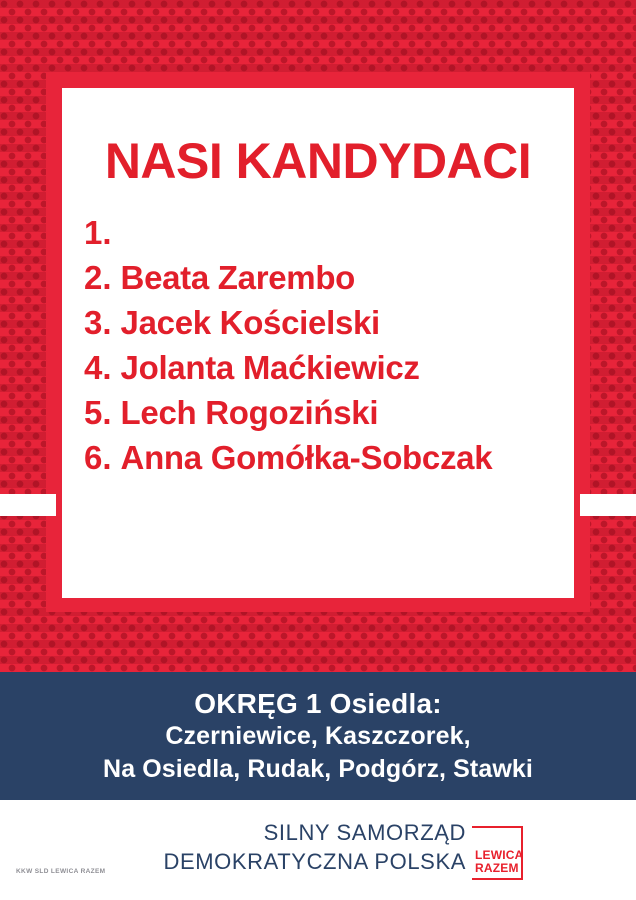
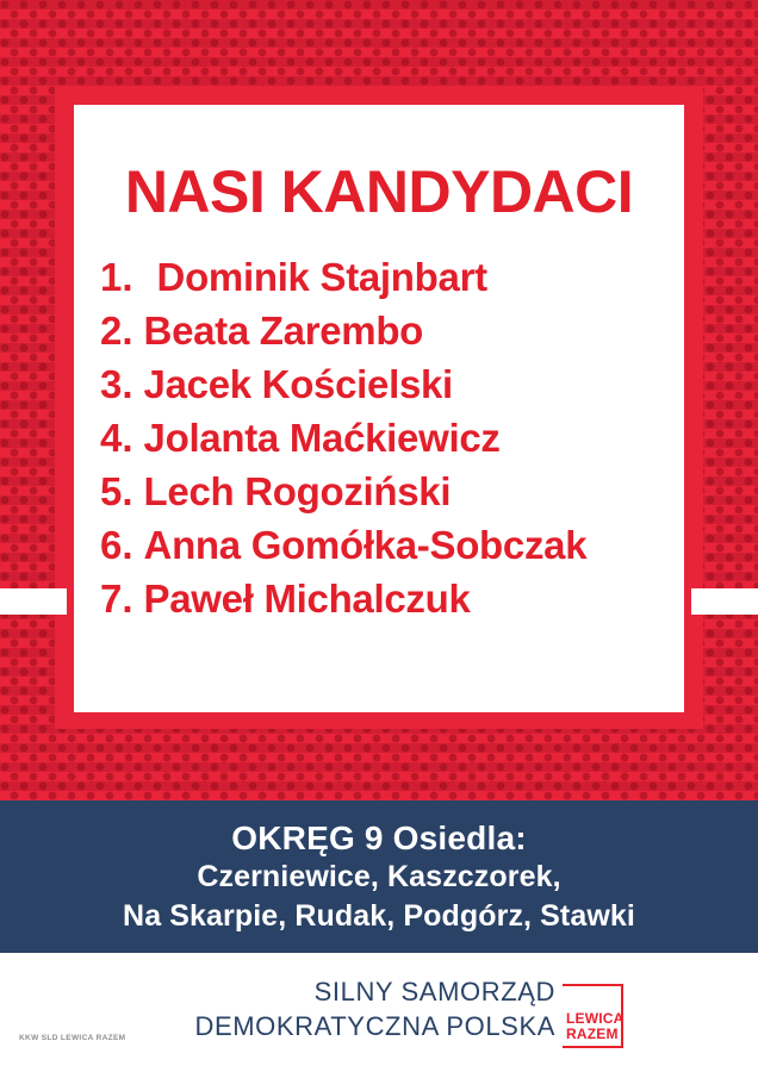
  NASI KANDYDACI
  1.
+ Dominik Stajnbart
  2.
  Beata Zarembo
  3.
  Jacek Kościelski
  4.
  Jolanta Maćkiewicz
  5.
  Lech Rogoziński
  6.
  Anna Gomółka-Sobczak
+ 7.
+ Paweł Michalczuk
- OKRĘG 1 Osiedla:
+ OKRĘG 9 Osiedla:
  Czerniewice, Kaszczorek,
- Na Osiedla, Rudak, Podgórz, Stawki
+ Na Skarpie, Rudak, Podgórz, Stawki
  SILNY SAMORZĄD
  DEMOKRATYCZNA POLSKA
  LEWICA
  RAZEM
